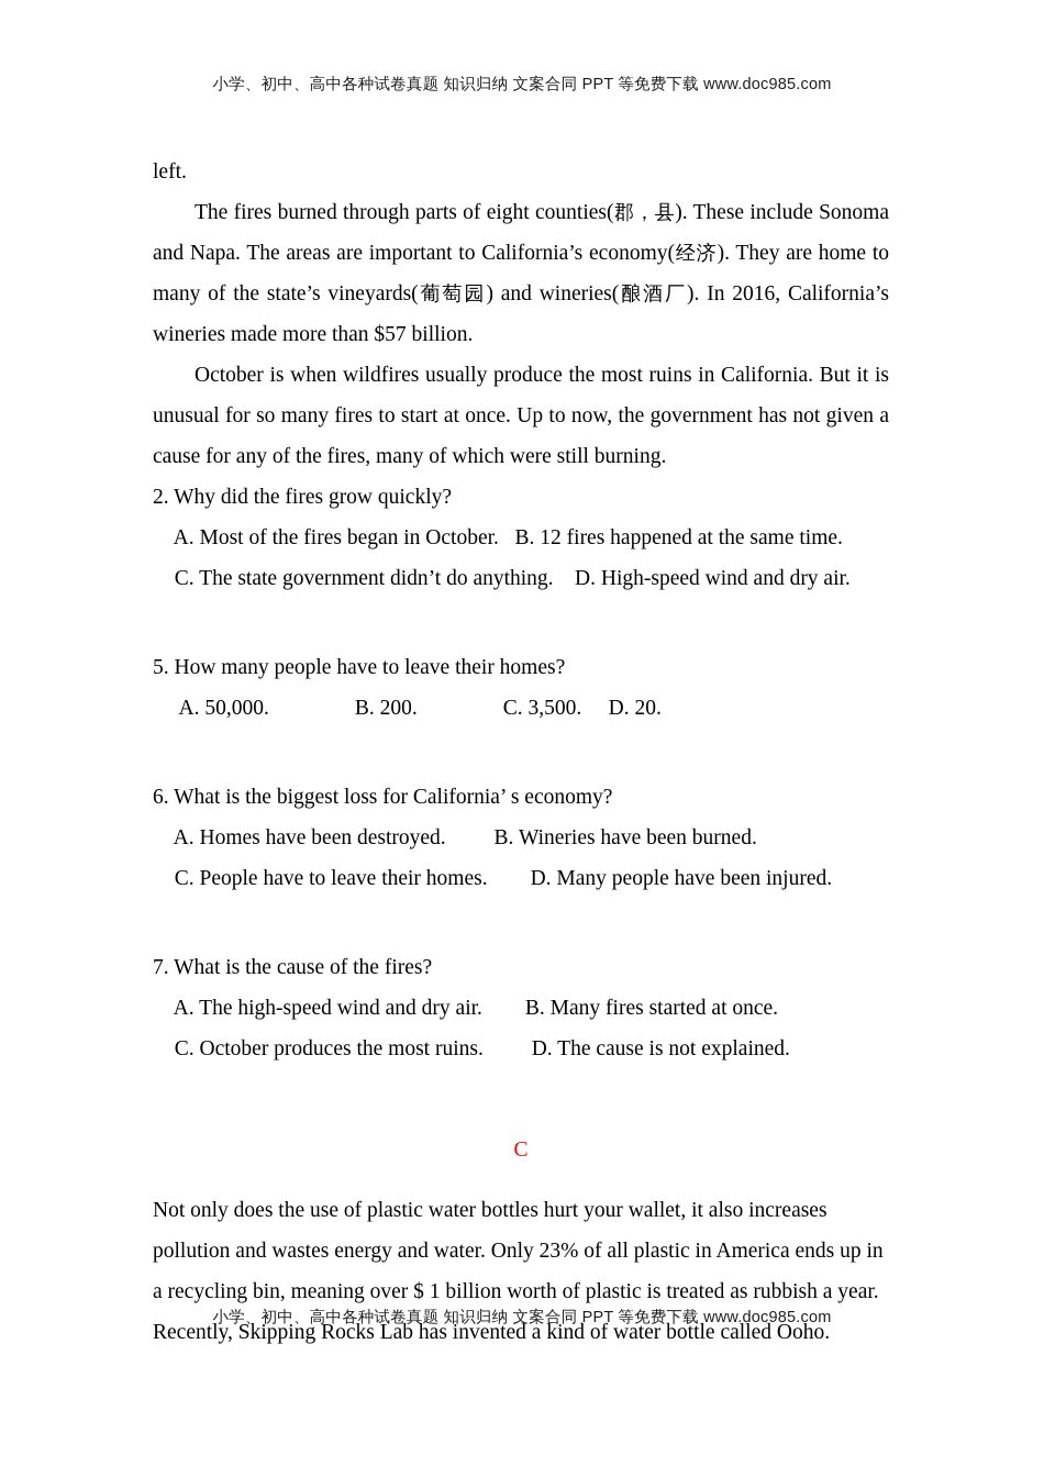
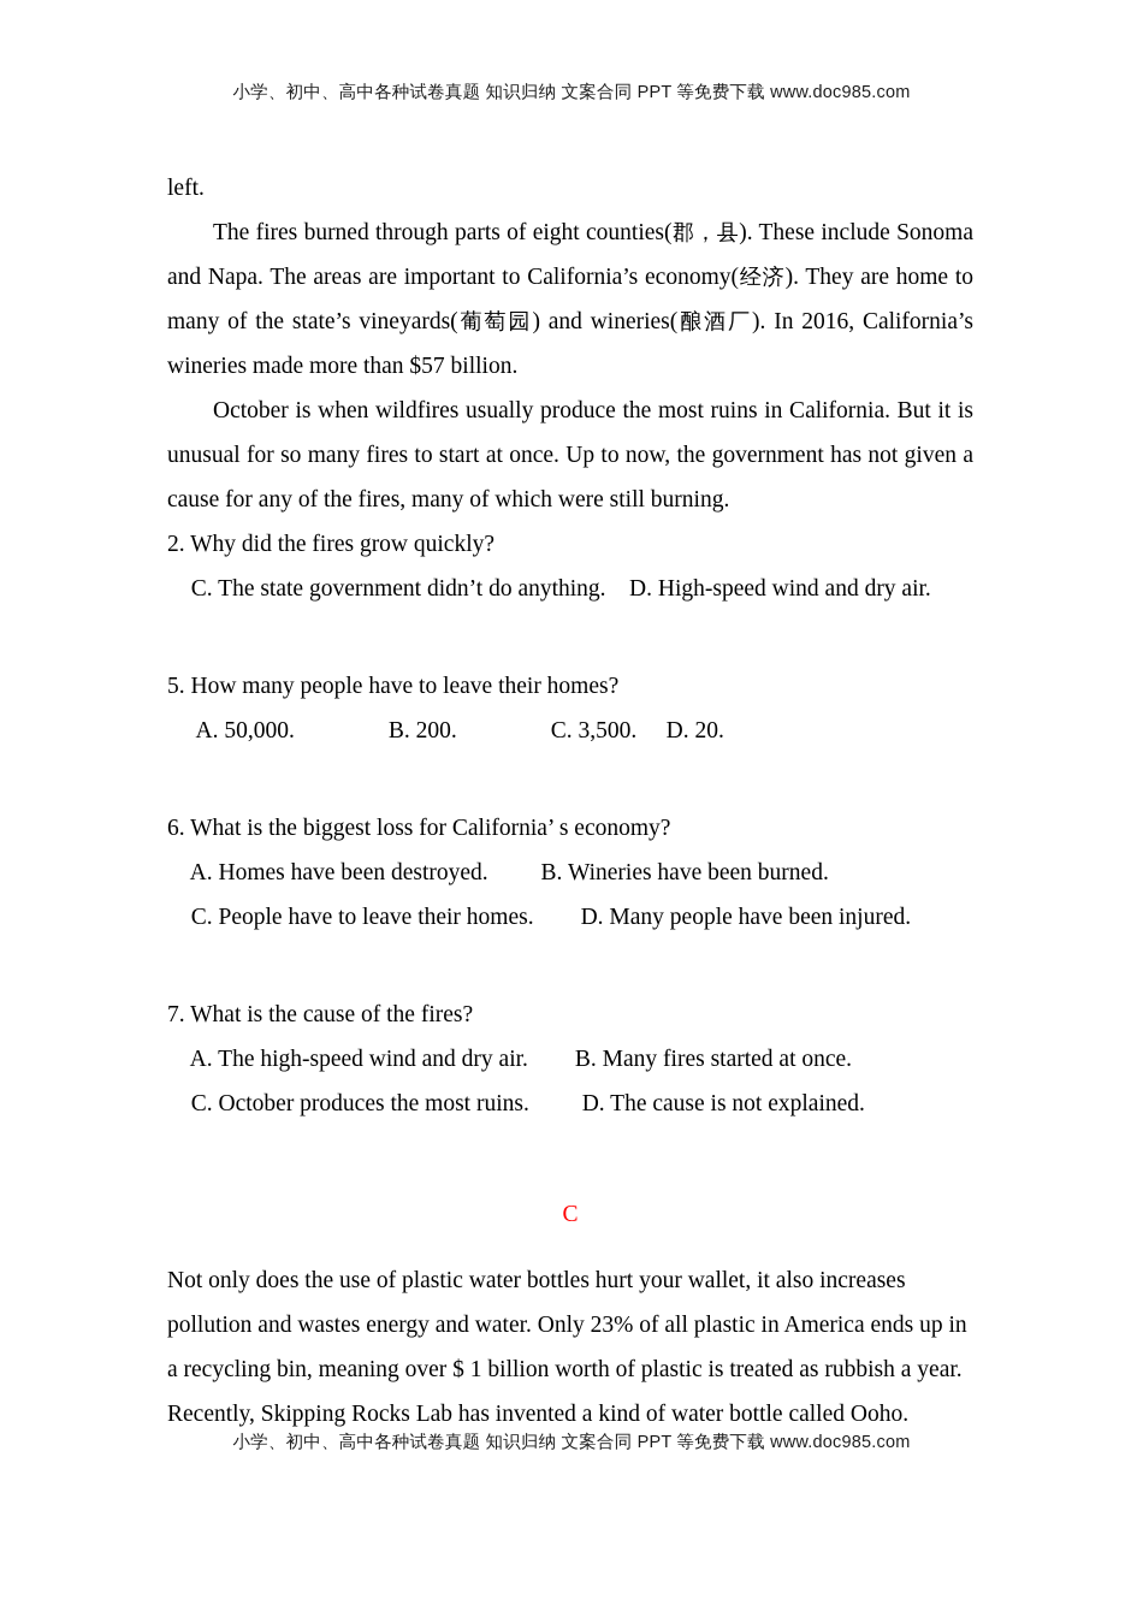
  小学、初中、高中各种试卷真题 知识归纳 文案合同 PPT 等免费下载 www.doc985.com
  left.
  The fires burned through parts of eight counties(郡，县). These include Sonoma and Napa. The areas are important to California’s economy(经济). They are home to many of the state’s vineyards(葡萄园) and wineries(酿酒厂). In 2016, California’s wineries made more than $57 billion.
  October is when wildfires usually produce the most ruins in California. But it is unusual for so many fires to start at once. Up to now, the government has not given a cause for any of the fires, many of which were still burning.
  2. Why did the fires grow quickly?
- A. Most of the fires began in October. B. 12 fires happened at the same time.
  C. The state government didn’t do anything. D. High-speed wind and dry air.
  5. How many people have to leave their homes?
  A. 50,000. B. 200. C. 3,500. D. 20.
  6. What is the biggest loss for California’ s economy?
  A. Homes have been destroyed. B. Wineries have been burned.
  C. People have to leave their homes. D. Many people have been injured.
  7. What is the cause of the fires?
  A. The high-speed wind and dry air. B. Many fires started at once.
  C. October produces the most ruins. D. The cause is not explained.
  C
  Not only does the use of plastic water bottles hurt your wallet, it also increases pollution and wastes energy and water. Only 23% of all plastic in America ends up in a recycling bin, meaning over $ 1 billion worth of plastic is treated as rubbish a year. Recently, Skipping Rocks Lab has invented a kind of water bottle called Ooho.
  小学、初中、高中各种试卷真题 知识归纳 文案合同 PPT 等免费下载 www.doc985.com
